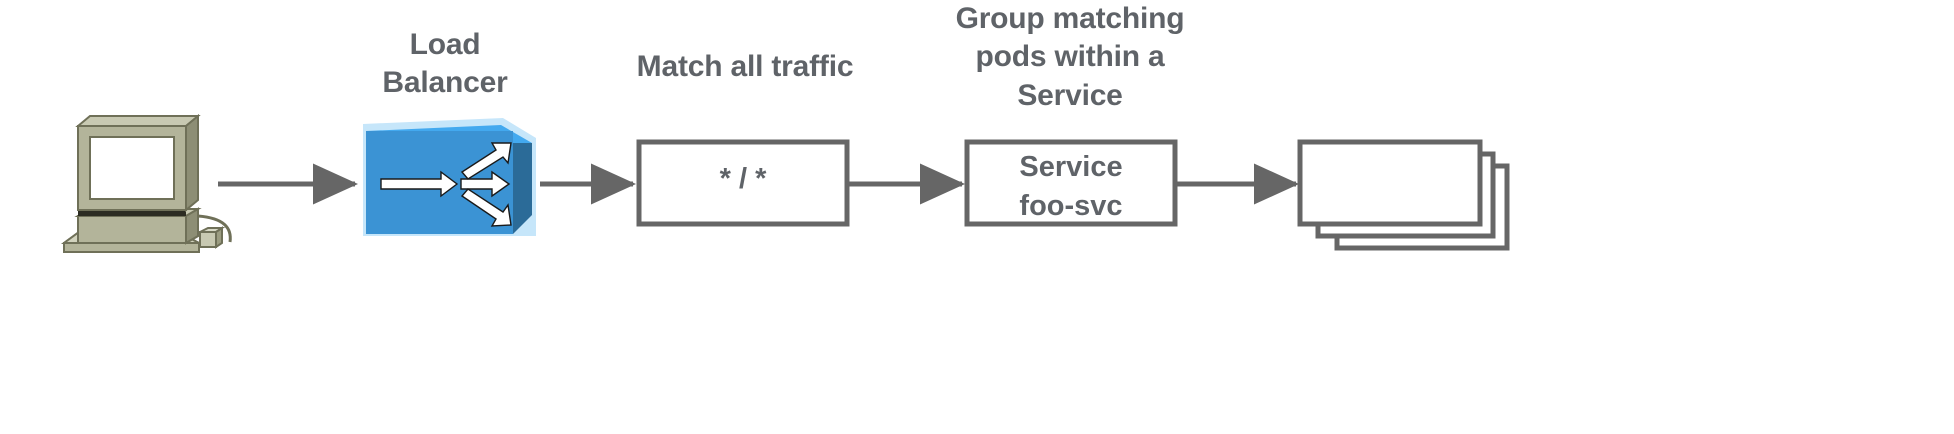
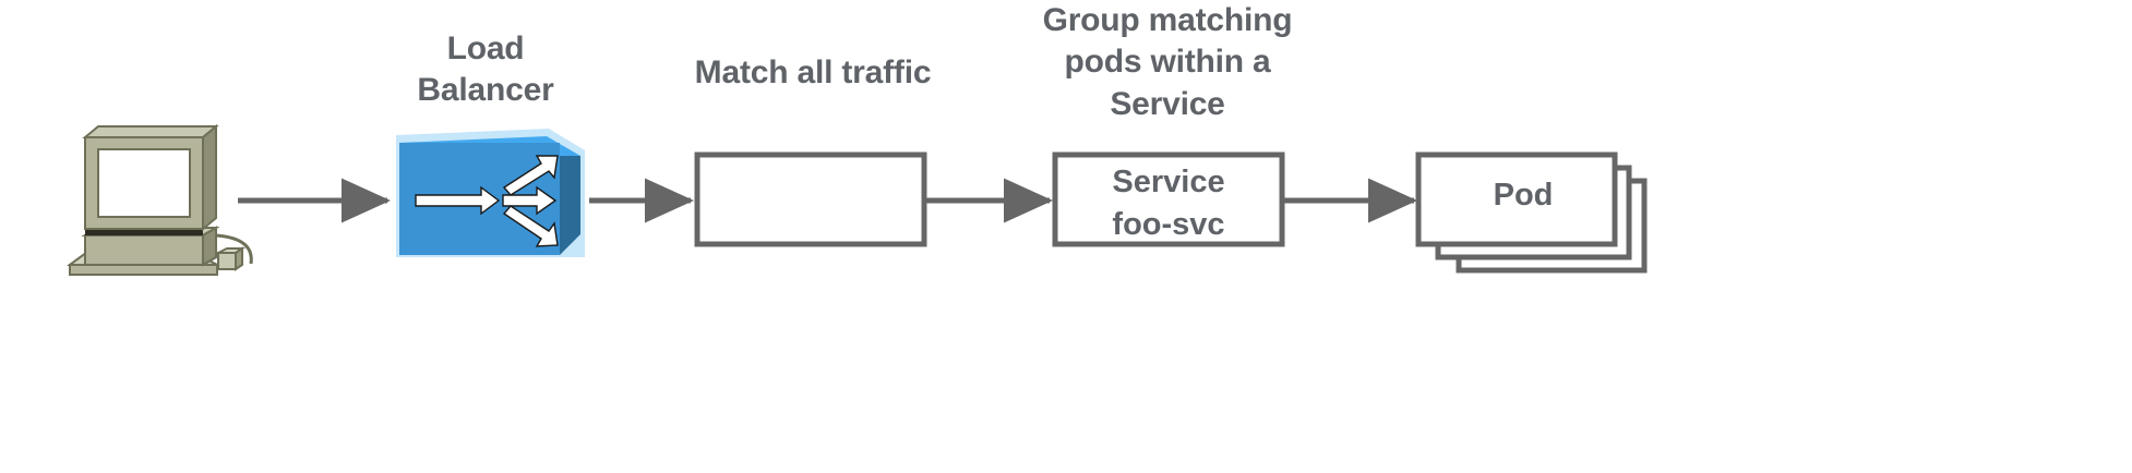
  Load
  Balancer
  Match all traffic
  Group matching
  pods within a
  Service
- * / *
  Service
  foo-svc
+ Pod
